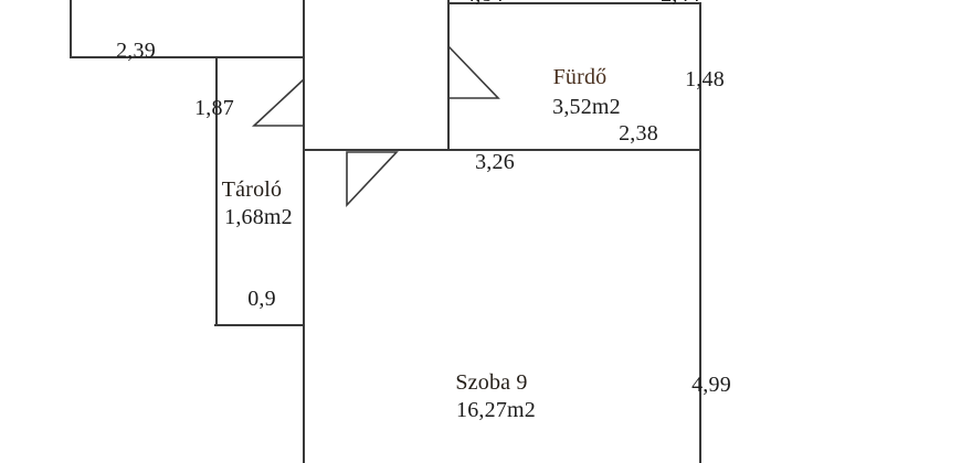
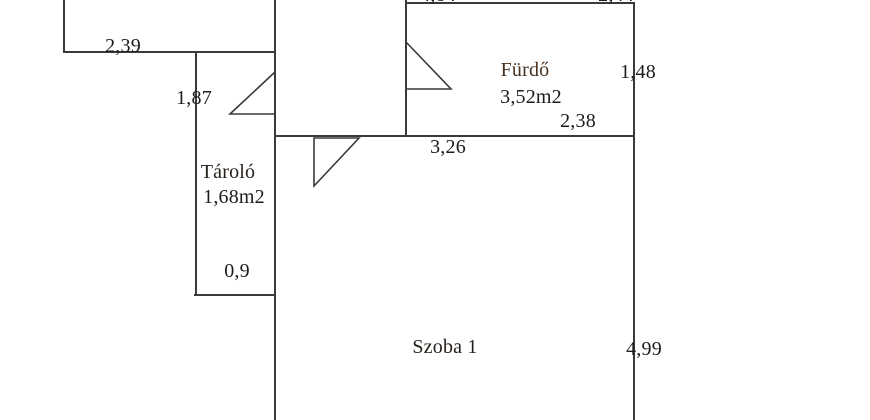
  2,39
  1,87
  0,9
  3,26
  2,38
  1,48
  4,99
  Fürdő
  3,52m2
  Tároló
  1,68m2
- Szoba 9
+ Szoba 1
- 16,27m2
